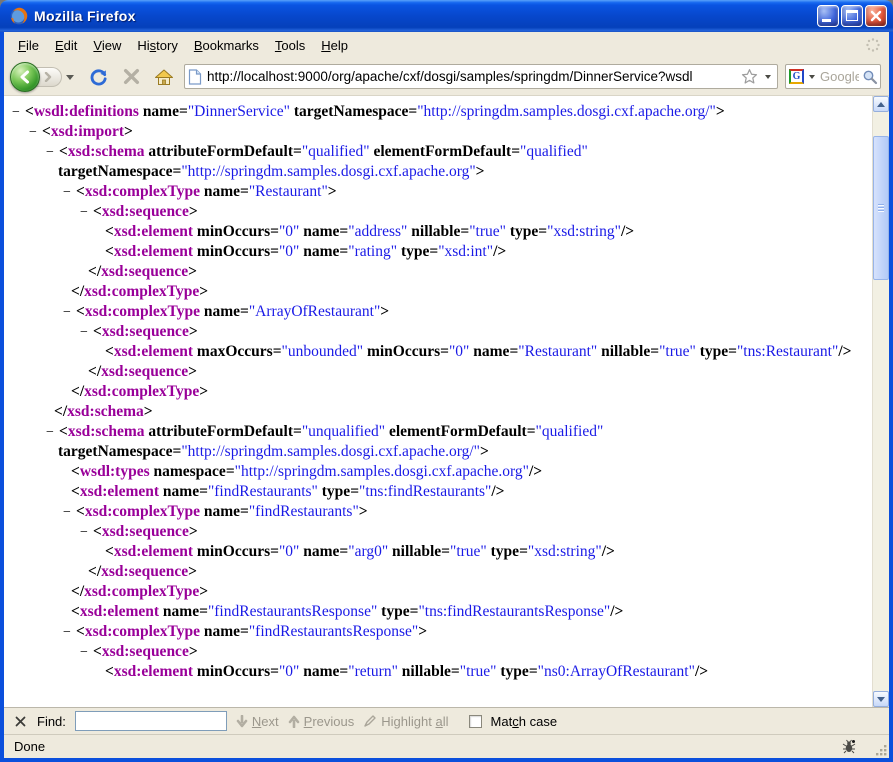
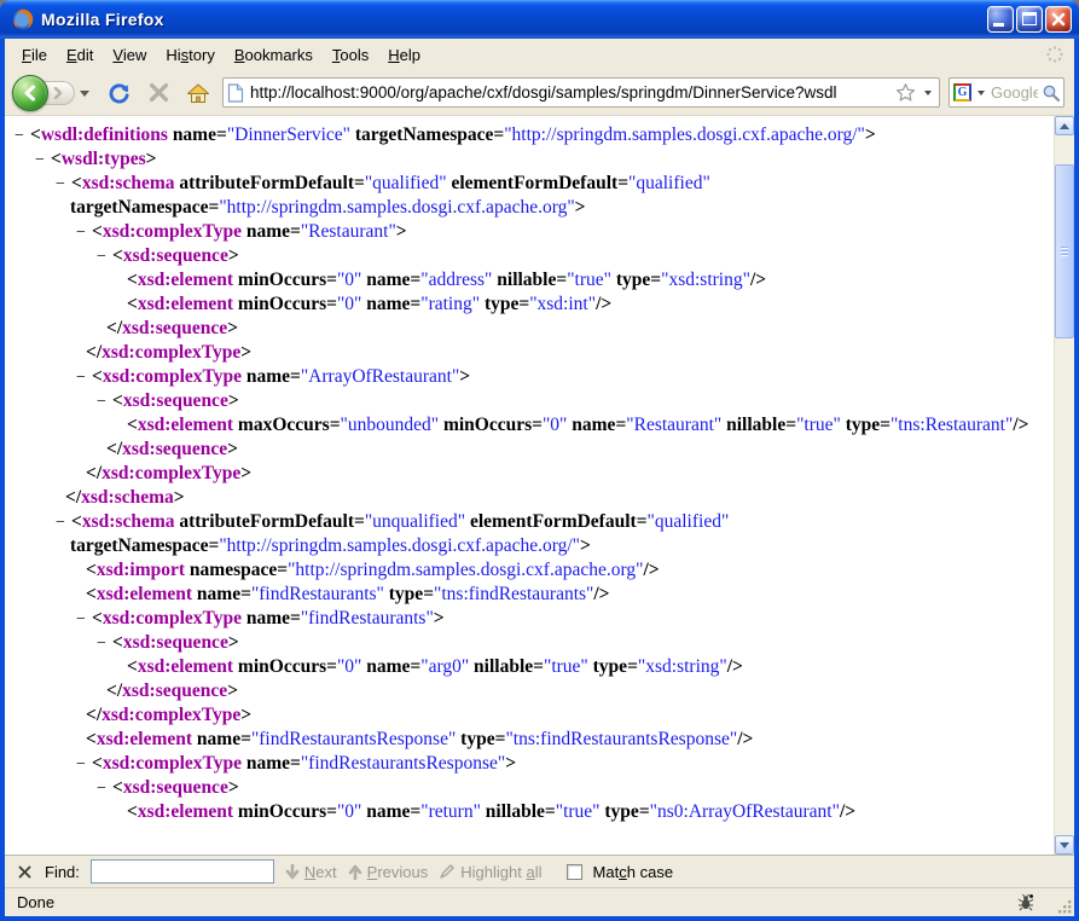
  Mozilla Firefox
  File
  Edit
  View
  History
  Bookmarks
  Tools
  Help
  http://localhost:9000/org/apache/cxf/dosgi/samples/springdm/DinnerService?wsdl
  G
  Google
  − <wsdl:definitions name="DinnerService" targetNamespace="http://springdm.samples.dosgi.cxf.apache.org/">
- − <xsd:import>
+ − <wsdl:types>
  − <xsd:schema attributeFormDefault="qualified" elementFormDefault="qualified"
  targetNamespace="http://springdm.samples.dosgi.cxf.apache.org">
  − <xsd:complexType name="Restaurant">
  − <xsd:sequence>
  <xsd:element minOccurs="0" name="address" nillable="true" type="xsd:string"/>
  <xsd:element minOccurs="0" name="rating" type="xsd:int"/>
  </xsd:sequence>
  </xsd:complexType>
  − <xsd:complexType name="ArrayOfRestaurant">
  − <xsd:sequence>
  <xsd:element maxOccurs="unbounded" minOccurs="0" name="Restaurant" nillable="true" type="tns:Restaurant"/>
  </xsd:sequence>
  </xsd:complexType>
  </xsd:schema>
  − <xsd:schema attributeFormDefault="unqualified" elementFormDefault="qualified"
  targetNamespace="http://springdm.samples.dosgi.cxf.apache.org/">
- <wsdl:types namespace="http://springdm.samples.dosgi.cxf.apache.org"/>
+ <xsd:import namespace="http://springdm.samples.dosgi.cxf.apache.org"/>
  <xsd:element name="findRestaurants" type="tns:findRestaurants"/>
  − <xsd:complexType name="findRestaurants">
  − <xsd:sequence>
  <xsd:element minOccurs="0" name="arg0" nillable="true" type="xsd:string"/>
  </xsd:sequence>
  </xsd:complexType>
  <xsd:element name="findRestaurantsResponse" type="tns:findRestaurantsResponse"/>
  − <xsd:complexType name="findRestaurantsResponse">
  − <xsd:sequence>
  <xsd:element minOccurs="0" name="return" nillable="true" type="ns0:ArrayOfRestaurant"/>
  Find:
  Next
  Previous
  Highlight all
  Match case
  Done
